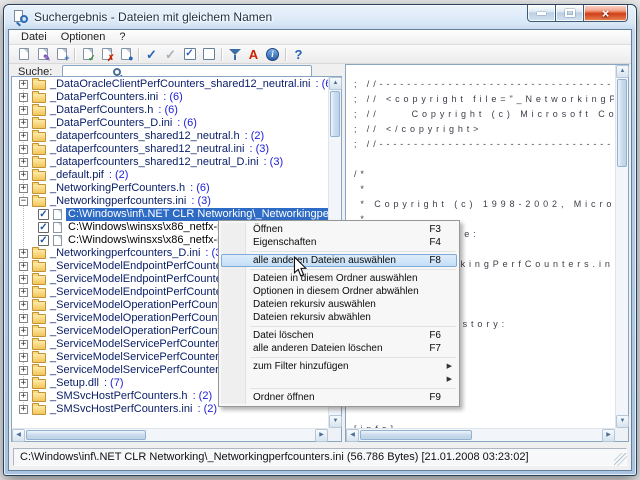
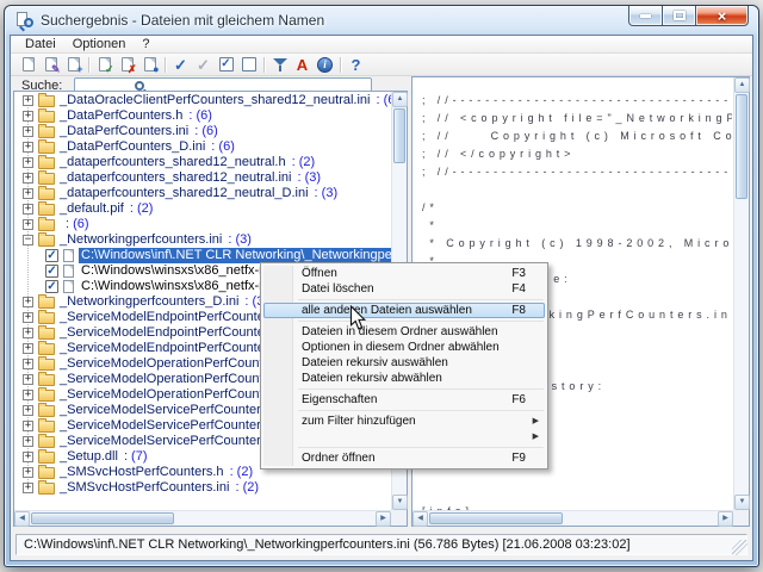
  Suchergebnis - Dateien mit gleichem Namen
  ×
  Datei
  Optionen
  ?
  ✎
  +
  ✓
  ✗
  ●
  ✓
  ✓
  ✓
  A
  i
  ?
  Suche:
  +
  _DataOracleClientPerfCounters_shared12_neutral.ini
  +
- _DataPerfCounters.ini
+ _DataPerfCounters.h
  : (6)
  +
- _DataPerfCounters.h
+ _DataPerfCounters.ini
  : (6)
  +
  _DataPerfCounters_D.ini
  : (6)
  +
  _dataperfcounters_shared12_neutral.h
  : (2)
  +
  _dataperfcounters_shared12_neutral.ini
  : (3)
  +
  _dataperfcounters_shared12_neutral_D.ini
  : (3)
  +
  _default.pif
  : (2)
  +
- _NetworkingPerfCounters.h
  : (6)
  −
  _Networkingperfcounters.ini
  : (3)
  ✓
  ✓
  ✓
  +
  _Networkingperfcounters_D.ini
  +
  _ServiceModelEndpointPerfCount
  +
  _ServiceModelEndpointPerfCount
  +
  _ServiceModelEndpointPerfCount
  +
  _ServiceModelOperationPerfCoun
  +
  _ServiceModelOperationPerfCoun
  +
  _ServiceModelOperationPerfCoun
  +
  _ServiceModelServicePerfCounter
  +
  _ServiceModelServicePerfCounter
  +
  _ServiceModelServicePerfCounter
  +
  _Setup.dll
  : (7)
  +
  _SMSvcHostPerfCounters.h
  : (2)
  +
  _SMSvcHostPerfCounters.ini
  : (2)
  ; // </copyright>
  /*
  *
  *
- C:\Windows\inf\.NET CLR Networking\_Networkingperfcounters.ini (56.786 Bytes) [21.01.2008 03:23:02]
+ C:\Windows\inf\.NET CLR Networking\_Networkingperfcounters.ini (56.786 Bytes) [21.06.2008 03:23:02]
  Öffnen
  F3
- Eigenschaften
+ Datei löschen
  F4
  alle andeen Dateien auswählen
  F8
  Dateien in diesem Ordner auswählen
  Optionen in diesem Ordner abwählen
  Dateien rekursiv auswählen
  Dateien rekursiv abwählen
- Datei löschen
+ Eigenschaften
  F6
- alle anderen Dateien löschen
- F7
  zum Filter hinzufügen
  Ordner öffnen
  F9
